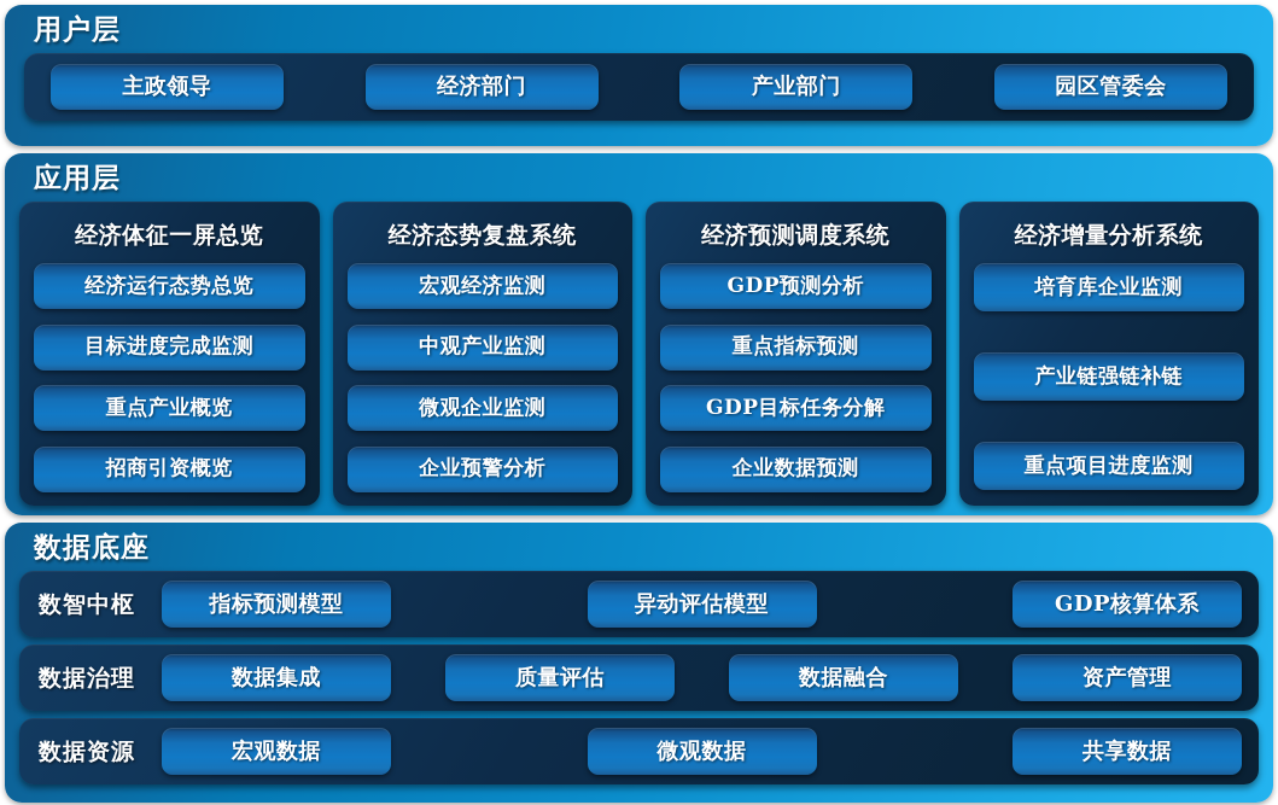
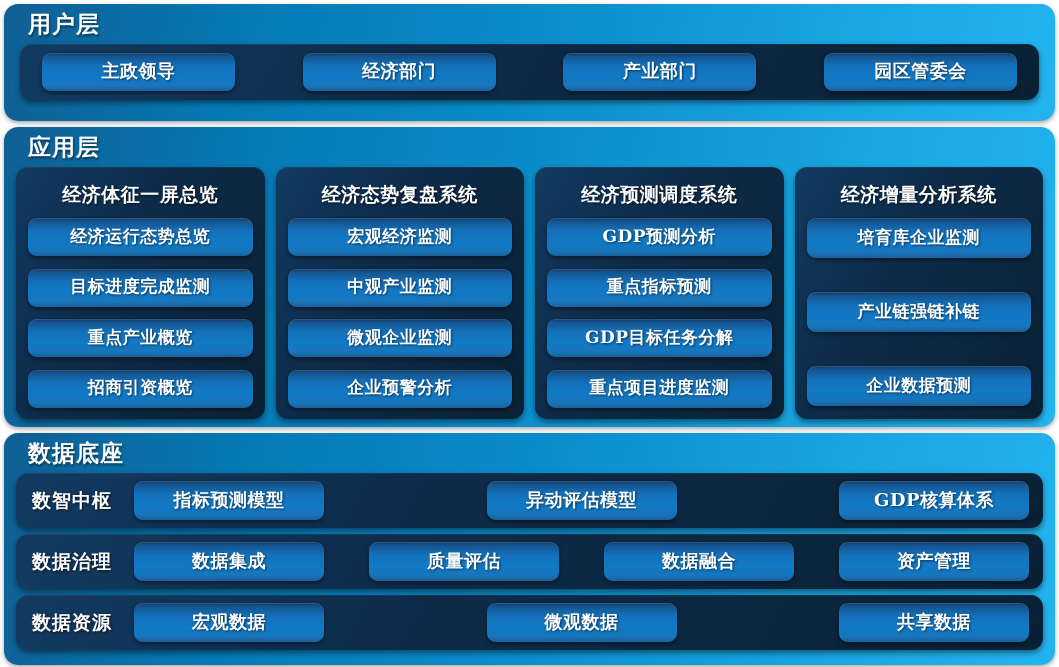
  用户层
  主政领导
  经济部门
  产业部门
  园区管委会
  应用层
  经济体征一屏总览
  经济运行态势总览
  目标进度完成监测
  重点产业概览
  招商引资概览
  经济态势复盘系统
  宏观经济监测
  中观产业监测
  微观企业监测
  企业预警分析
  经济预测调度系统
  GDP预测分析
  重点指标预测
  GDP目标任务分解
- 企业数据预测
+ 重点项目进度监测
  经济增量分析系统
  培育库企业监测
  产业链强链补链
- 重点项目进度监测
+ 企业数据预测
  数据底座
  数智中枢
  指标预测模型
  异动评估模型
  GDP核算体系
  数据治理
  数据集成
  质量评估
  数据融合
  资产管理
  数据资源
  宏观数据
  微观数据
  共享数据
